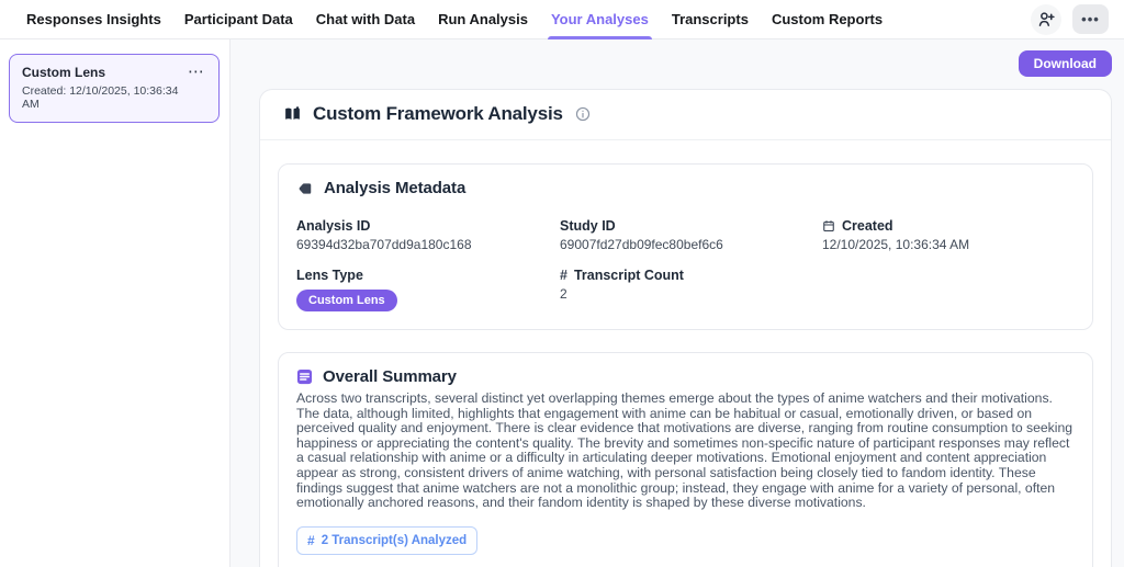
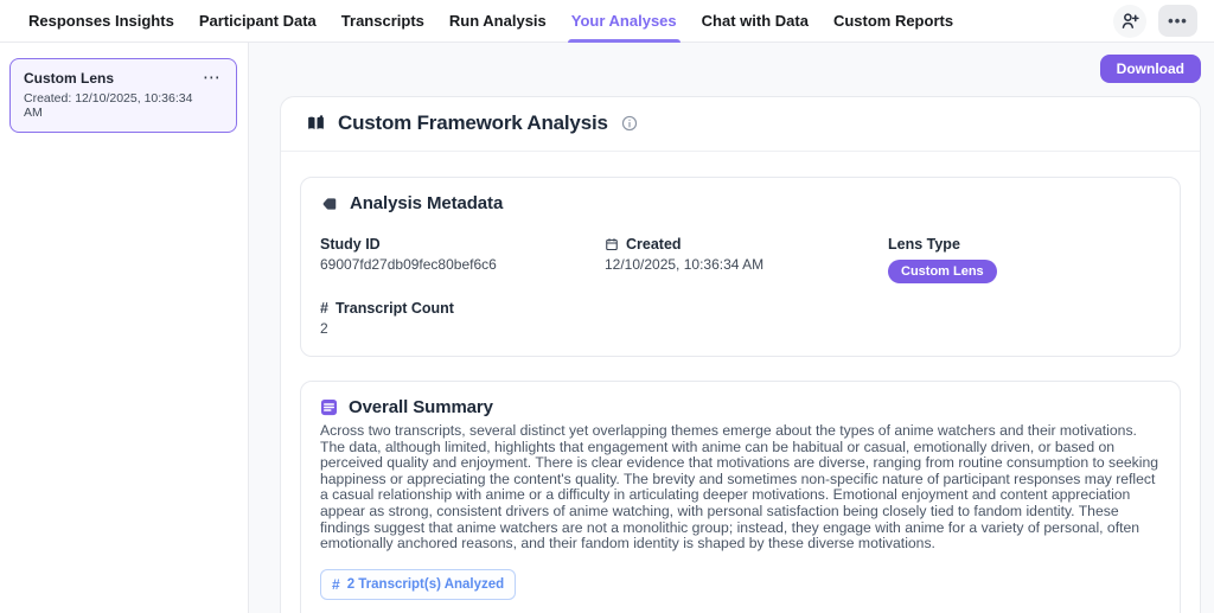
  Responses Insights
  Participant Data
- Chat with Data
+ Transcripts
  Run Analysis
  Your Analyses
- Transcripts
+ Chat with Data
  Custom Reports
  •••
  Custom Lens
  Created: 12/10/2025, 10:36:34 AM
  ⋯
  Download
  Custom Framework Analysis
  Analysis Metadata
- Analysis ID
- 69394d32ba707dd9a180c168
  Study ID
  69007fd27db09fec80bef6c6
  Created
  12/10/2025, 10:36:34 AM
  Lens Type
  Custom Lens
  #
  Transcript Count
  2
  Overall Summary
  Across two transcripts, several distinct yet overlapping themes emerge about the types of anime watchers and their motivations. The data, although limited, highlights that engagement with anime can be habitual or casual, emotionally driven, or based on perceived quality and enjoyment. There is clear evidence that motivations are diverse, ranging from routine consumption to seeking happiness or appreciating the content's quality. The brevity and sometimes non-specific nature of participant responses may reflect a casual relationship with anime or a difficulty in articulating deeper motivations. Emotional enjoyment and content appreciation appear as strong, consistent drivers of anime watching, with personal satisfaction being closely tied to fandom identity. These findings suggest that anime watchers are not a monolithic group; instead, they engage with anime for a variety of personal, often emotionally anchored reasons, and their fandom identity is shaped by these diverse motivations.
  #
  2 Transcript(s) Analyzed
